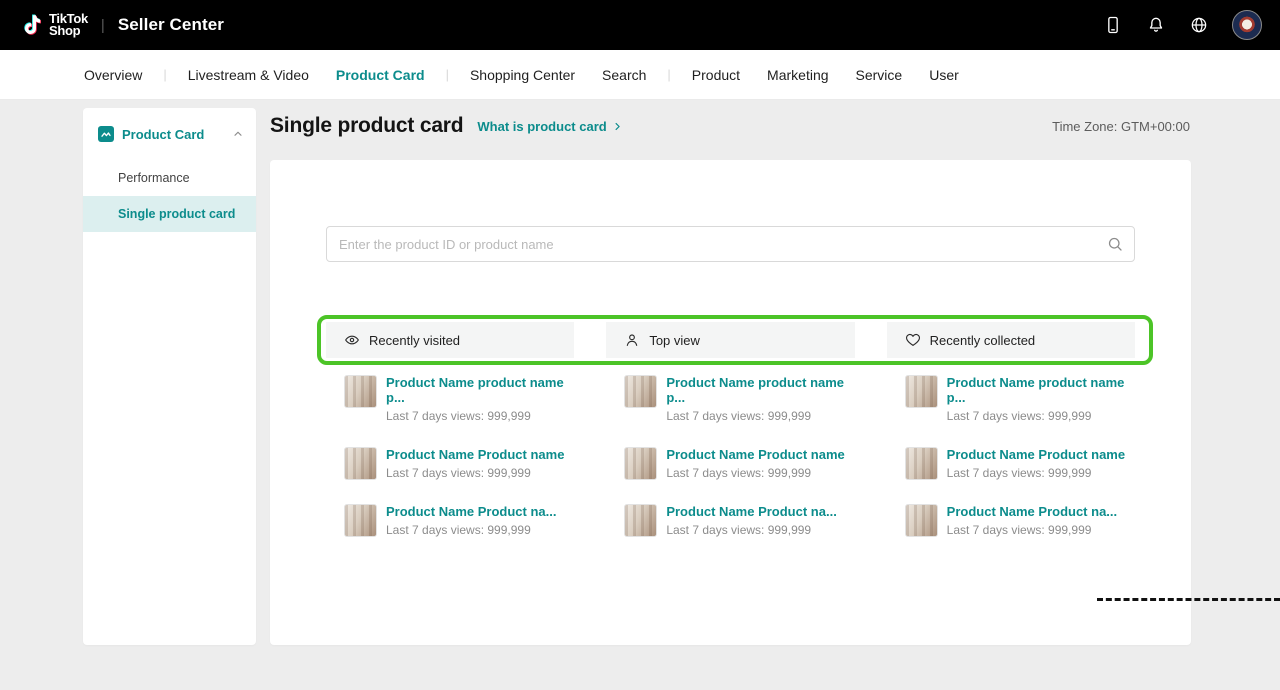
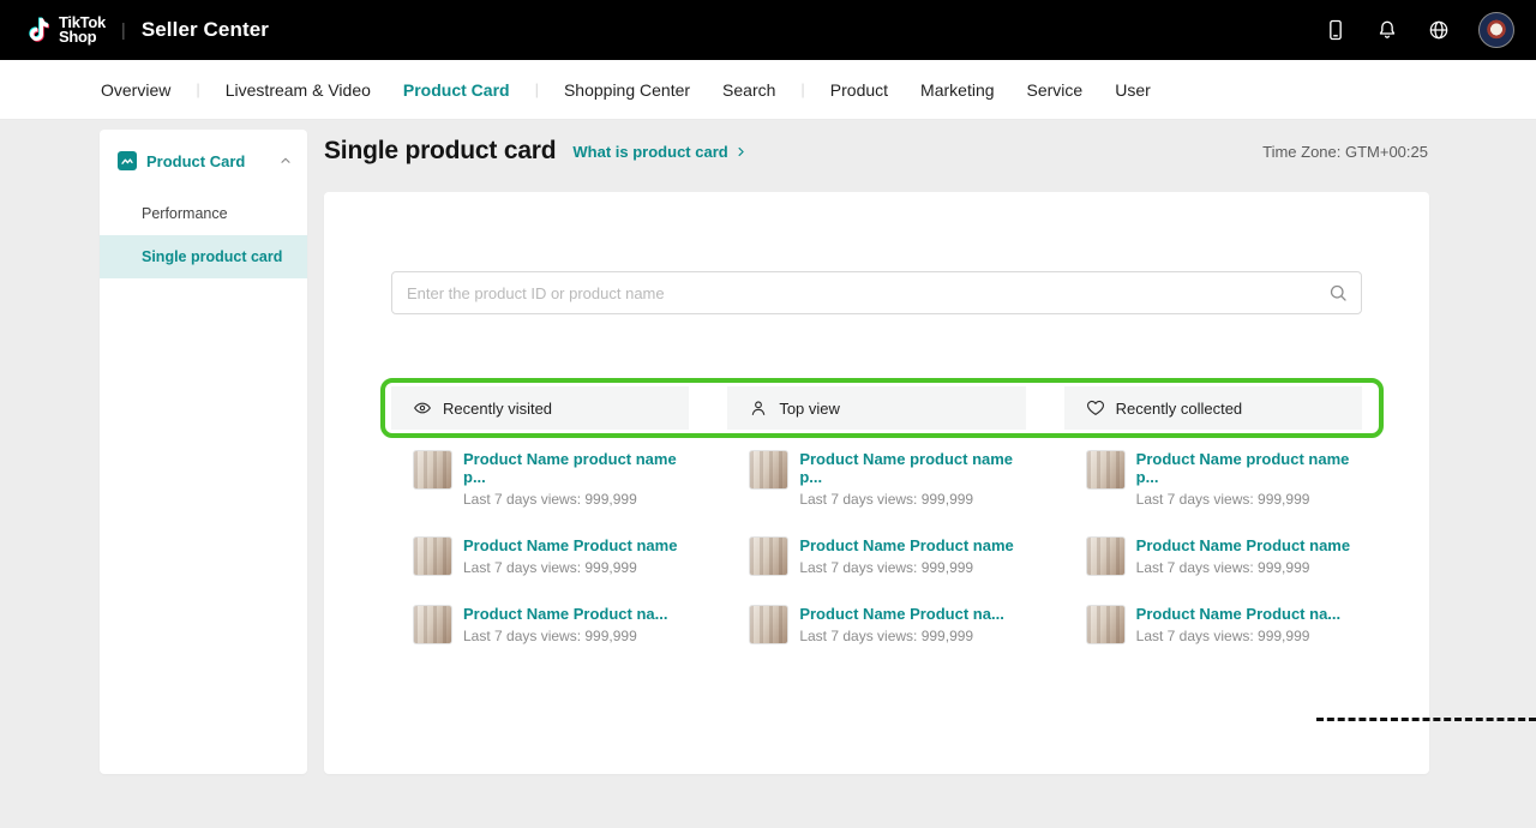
  TikTok
  Shop
  |
  Seller Center
  Overview
  Livestream & Video
  Product Card
  |
  Shopping Center
  Search
  Product
  Marketing
  Service
  User
  Product Card
  Performance
  Single product card
  Single product card
  What is product card
- Time Zone: GTM+00:00
+ Time Zone: GTM+00:25
  Enter the product ID or product name
  Recently visited
  Product Name product name p...
  Last 7 days views: 999,999
  Product Name Product name
  Last 7 days views: 999,999
  Product Name Product na...
  Last 7 days views: 999,999
  Top view
  Product Name product name p...
  Last 7 days views: 999,999
  Product Name Product name
  Last 7 days views: 999,999
  Product Name Product na...
  Last 7 days views: 999,999
  Recently collected
  Product Name product name p...
  Last 7 days views: 999,999
  Product Name Product name
  Last 7 days views: 999,999
  Product Name Product na...
  Last 7 days views: 999,999
